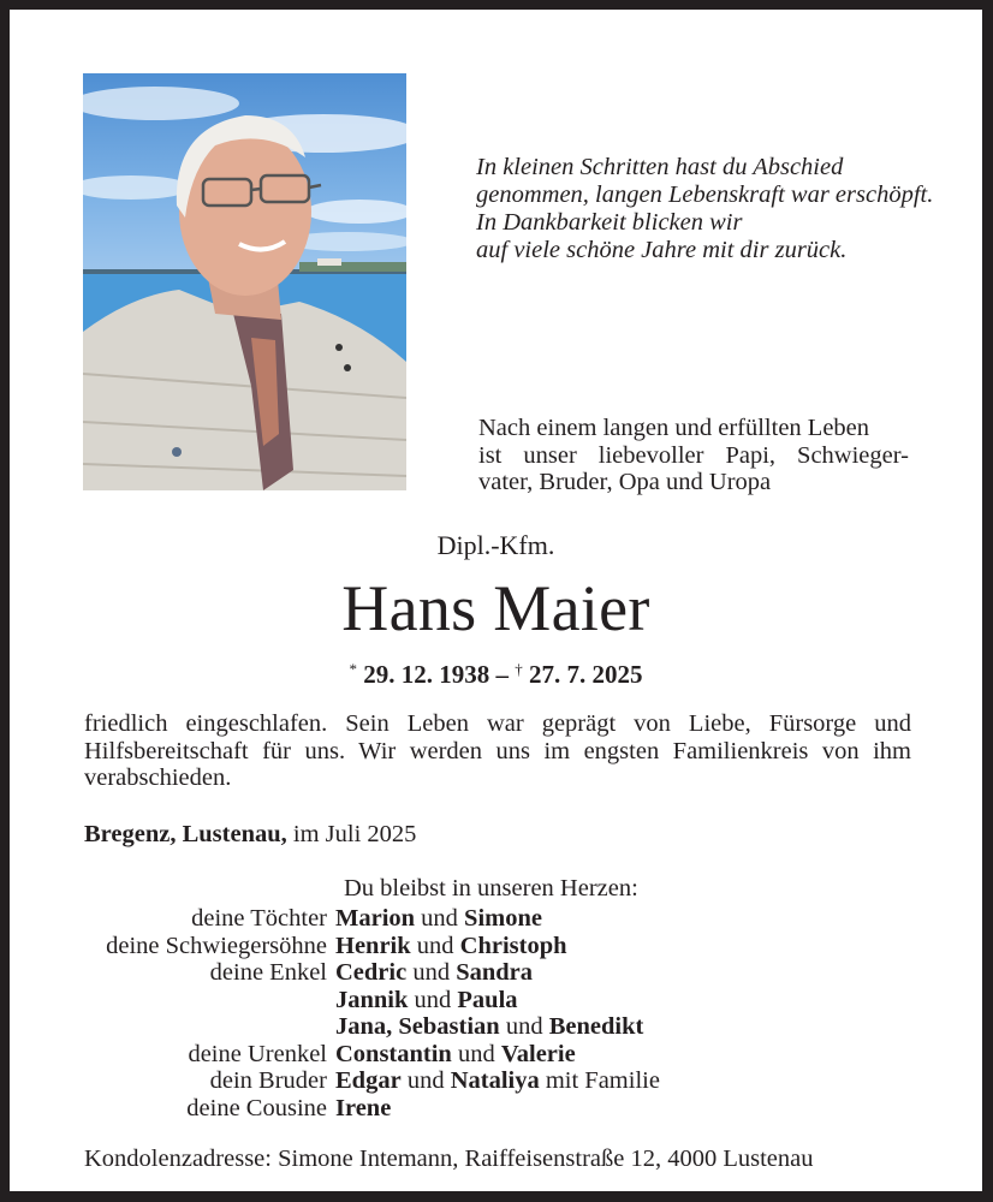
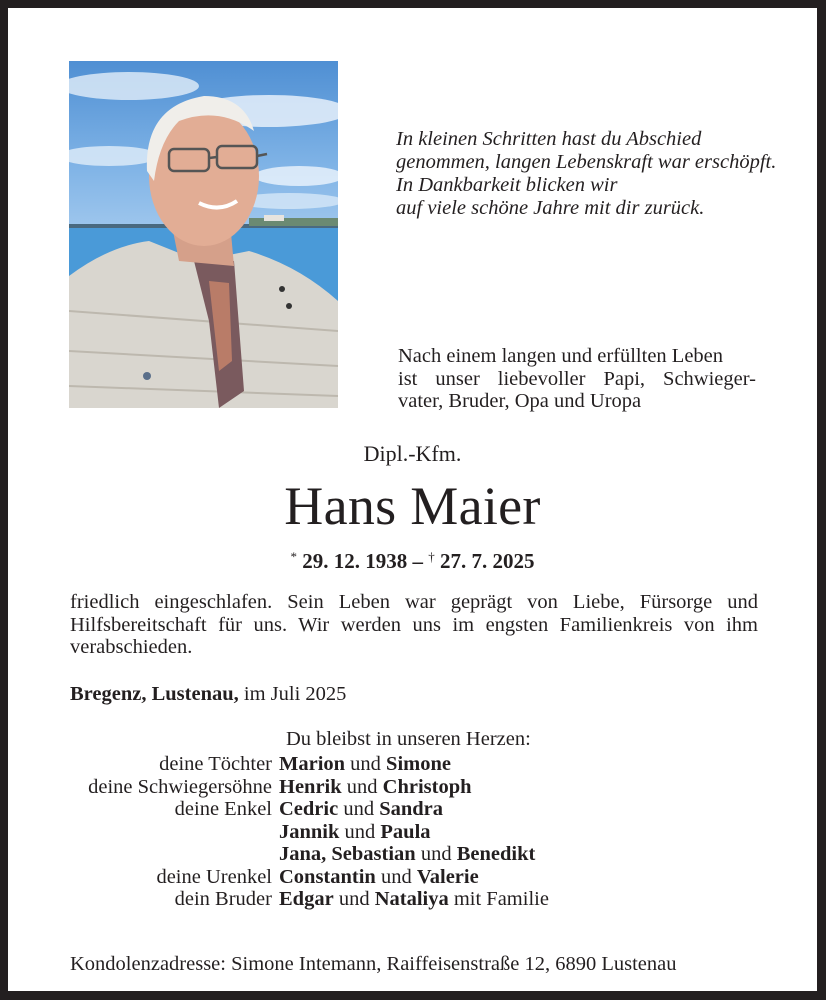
  In kleinen Schritten hast du Abschied
  genommen, langen Lebenskraft war erschöpft.
  In Dankbarkeit blicken wir
  auf viele schöne Jahre mit dir zurück.
  Nach einem langen und erfüllten Leben
  ist unser liebevoller Papi, Schwieger-
  vater, Bruder, Opa und Uropa
  Dipl.-Kfm.
  Hans Maier
  * 29. 12. 1938 – † 27. 7. 2025
  friedlich eingeschlafen. Sein Leben war geprägt von Liebe, Fürsorge und
  Hilfsbereitschaft für uns. Wir werden uns im engsten Familienkreis von ihm
  verabschieden.
  Bregenz, Lustenau, im Juli 2025
  Du bleibst in unseren Herzen:
  deine Töchter
  Marion und Simone
  deine Schwiegersöhne
  Henrik und Christoph
  deine Enkel
  Cedric und Sandra
  Jannik und Paula
  Jana, Sebastian und Benedikt
  deine Urenkel
  Constantin und Valerie
  dein Bruder
  Edgar und Nataliya mit Familie
- deine Cousine
- Irene
- Kondolenzadresse: Simone Intemann, Raiffeisenstraße 12, 4000 Lustenau
+ Kondolenzadresse: Simone Intemann, Raiffeisenstraße 12, 6890 Lustenau
